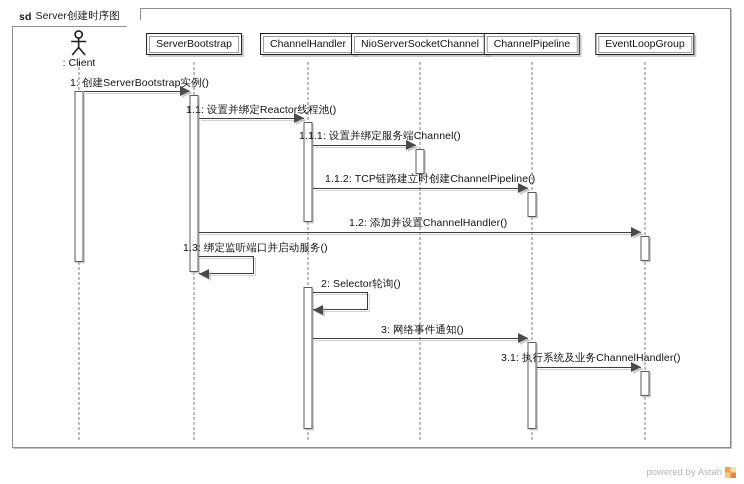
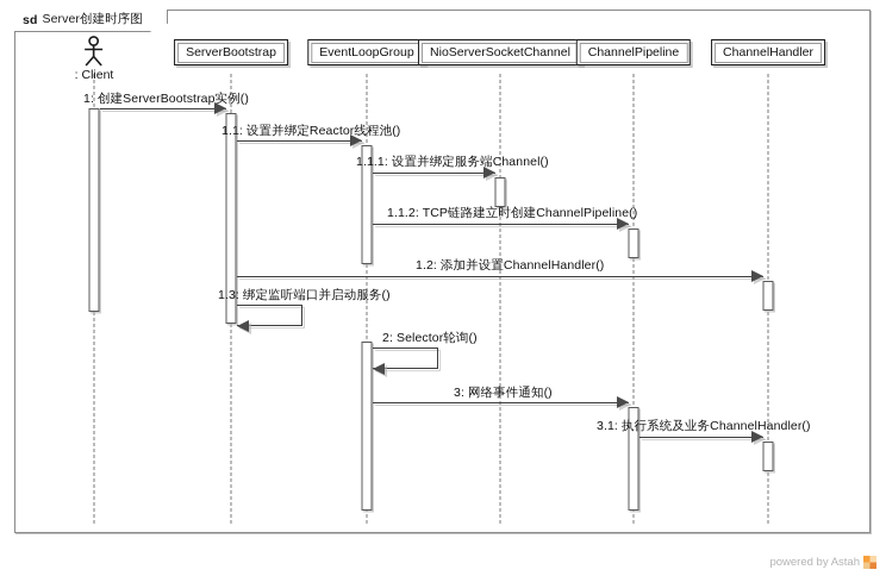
  sd
  Server创建时序图
  1: 创建ServerBootstrap实例()
  1.1: 设置并绑定Reactor线程池()
  1.1.1: 设置并绑定服务端Channel()
  1.1.2: TCP链路建立时创建ChannelPipeline()
  1.2: 添加并设置ChannelHandler()
  1.3: 绑定监听端口并启动服务()
  2: Selector轮询()
  3: 网络事件通知()
  3.1: 执行系统及业务ChannelHandler()
  : Client
  ServerBootstrap
- ChannelHandler
+ EventLoopGroup
  NioServerSocketChannel
  ChannelPipeline
- EventLoopGroup
+ ChannelHandler
  powered by Astah
